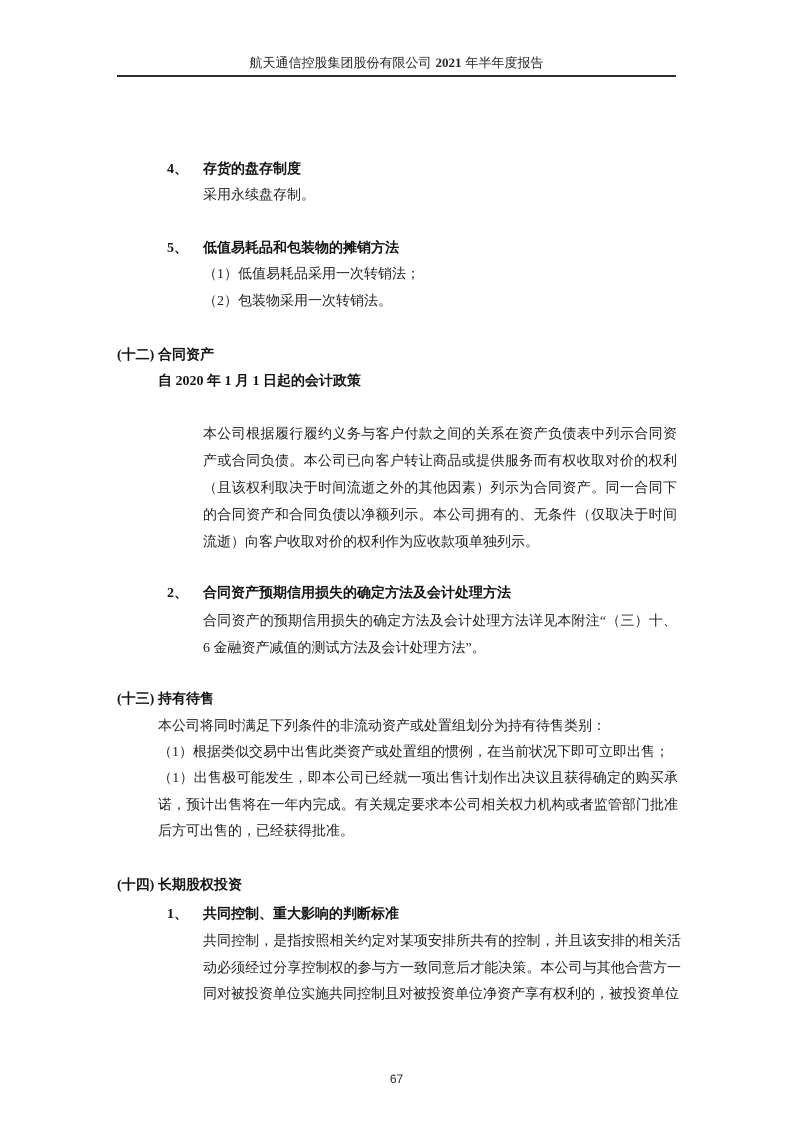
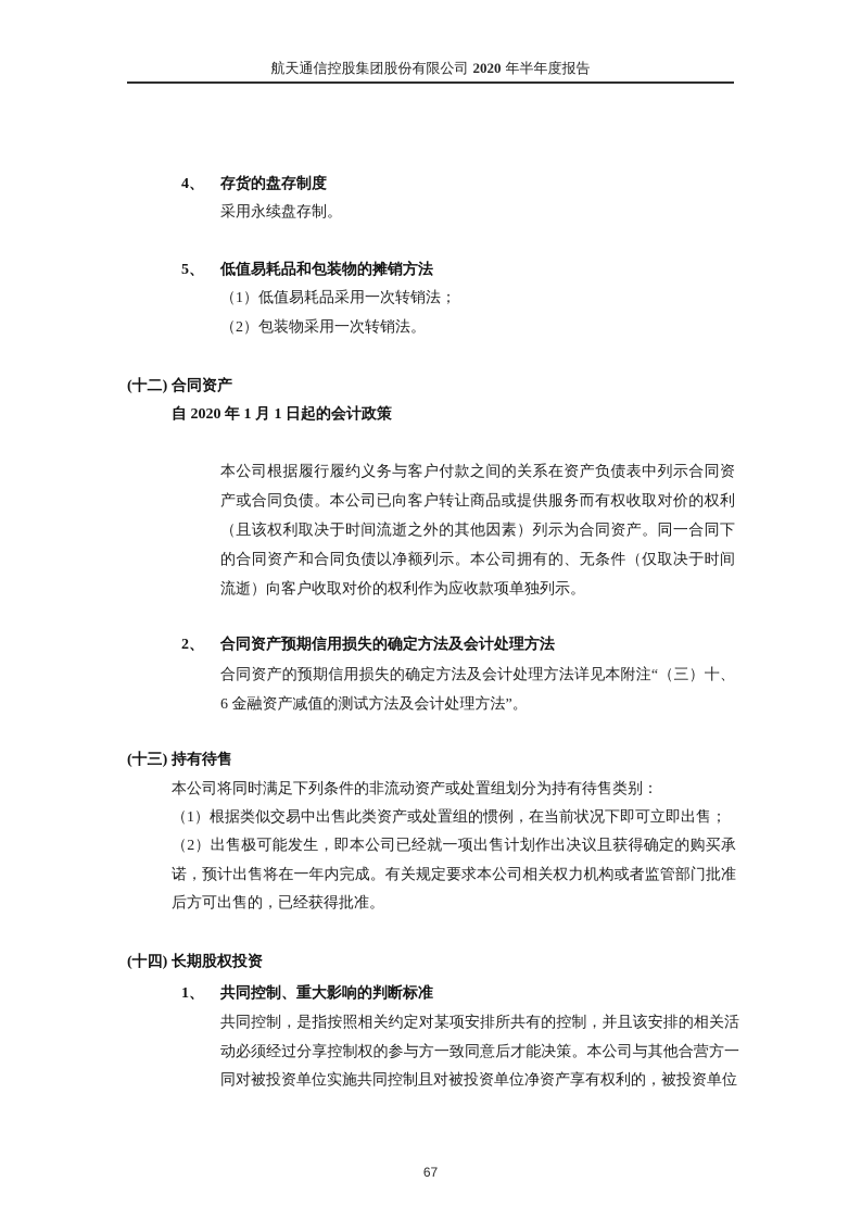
- 航天通信控股集团股份有限公司 2021 年半年度报告
+ 航天通信控股集团股份有限公司 2020 年半年度报告
  4、 存货的盘存制度
  采用永续盘存制。
  5、 低值易耗品和包装物的摊销方法
  （1）低值易耗品采用一次转销法；
  （2）包装物采用一次转销法。
  (十二) 合同资产
  自 2020 年 1 月 1 日起的会计政策
  本公司根据履行履约义务与客户付款之间的关系在资产负债表中列示合同资产或合同负债。本公司已向客户转让商品或提供服务而有权收取对价的权利（且该权利取决于时间流逝之外的其他因素）列示为合同资产。同一合同下的合同资产和合同负债以净额列示。本公司拥有的、无条件（仅取决于时间流逝）向客户收取对价的权利作为应收款项单独列示。
  2、 合同资产预期信用损失的确定方法及会计处理方法
  合同资产的预期信用损失的确定方法及会计处理方法详见本附注“（三）十、6 金融资产减值的测试方法及会计处理方法”。
  (十三) 持有待售
  本公司将同时满足下列条件的非流动资产或处置组划分为持有待售类别：
  （1）根据类似交易中出售此类资产或处置组的惯例，在当前状况下即可立即出售；
- （1）出售极可能发生，即本公司已经就一项出售计划作出决议且获得确定的购买承诺，预计出售将在一年内完成。有关规定要求本公司相关权力机构或者监管部门批准后方可出售的，已经获得批准。
+ （2）出售极可能发生，即本公司已经就一项出售计划作出决议且获得确定的购买承诺，预计出售将在一年内完成。有关规定要求本公司相关权力机构或者监管部门批准后方可出售的，已经获得批准。
  (十四) 长期股权投资
  1、 共同控制、重大影响的判断标准
  共同控制，是指按照相关约定对某项安排所共有的控制，并且该安排的相关活动必须经过分享控制权的参与方一致同意后才能决策。本公司与其他合营方一同对被投资单位实施共同控制且对被投资单位净资产享有权利的，被投资单位
  67
